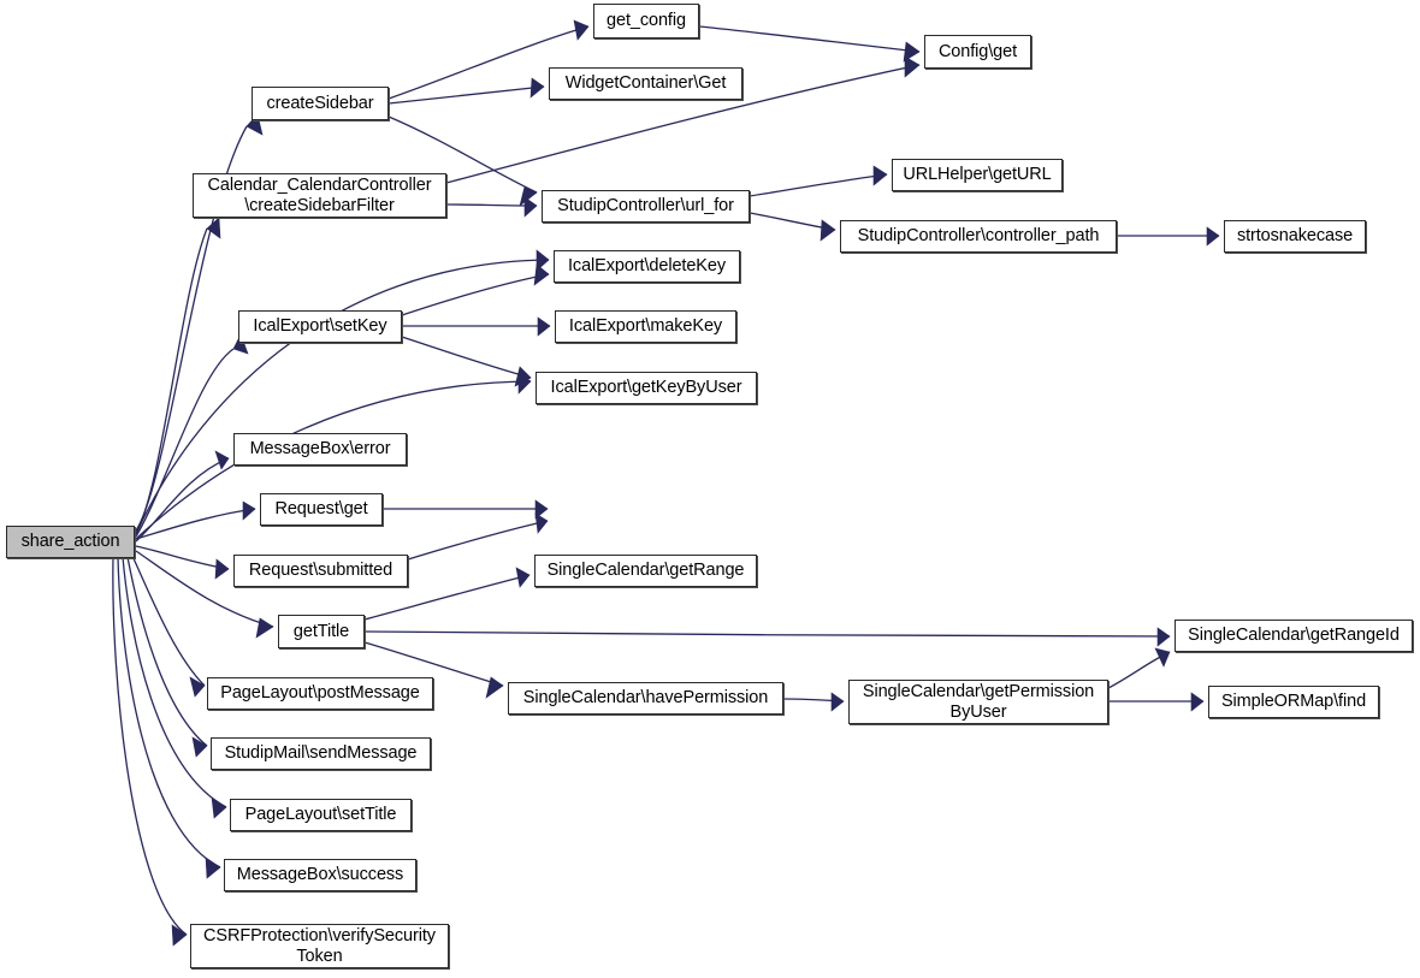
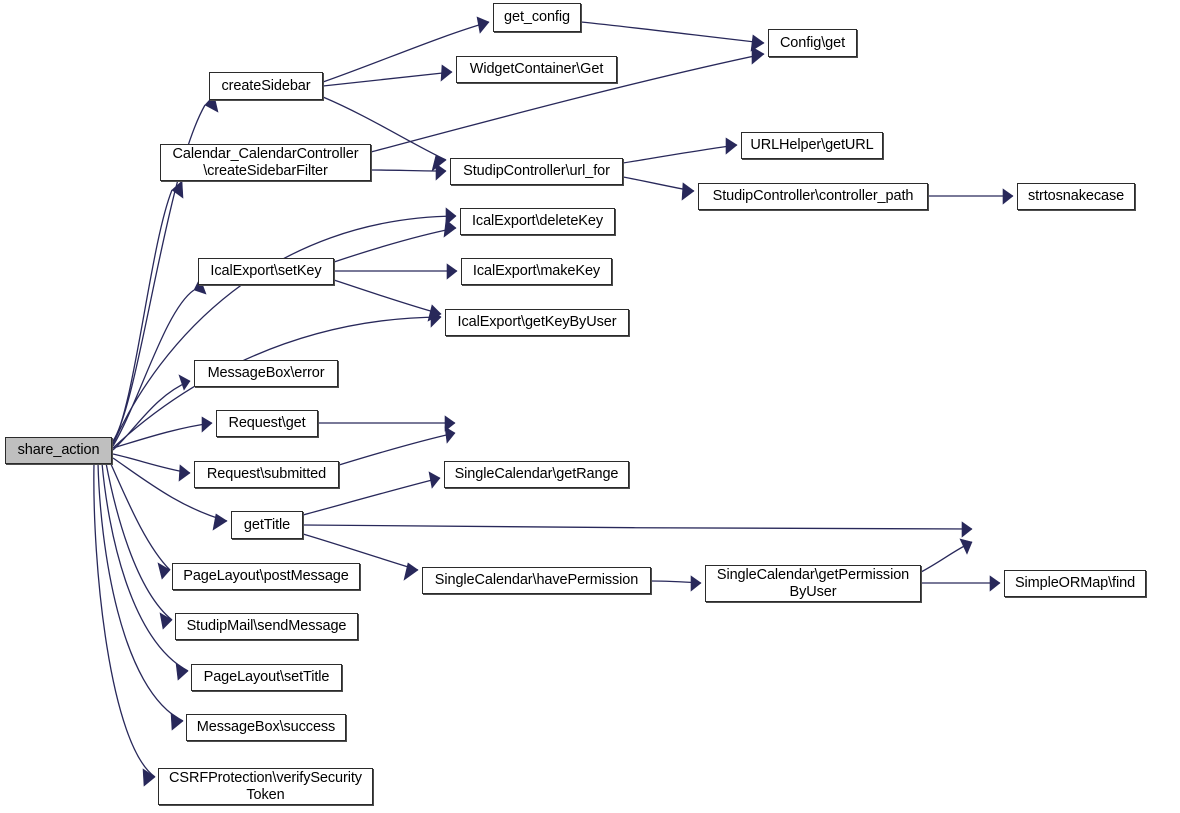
  share_action
  createSidebar
  get_config
  WidgetContainer\Get
  Config\get
  Calendar_CalendarController
  \createSidebarFilter
  StudipController\url_for
  URLHelper\getURL
  StudipController\controller_path
  strtosnakecase
  IcalExport\deleteKey
  IcalExport\setKey
  IcalExport\makeKey
  IcalExport\getKeyByUser
  MessageBox\error
  Request\get
  Request\submitted
  SingleCalendar\getRange
  getTitle
- SingleCalendar\getRangeId
  SingleCalendar\havePermission
  SingleCalendar\getPermission
  ByUser
  SimpleORMap\find
  PageLayout\postMessage
  StudipMail\sendMessage
  PageLayout\setTitle
  MessageBox\success
  CSRFProtection\verifySecurity
  Token
